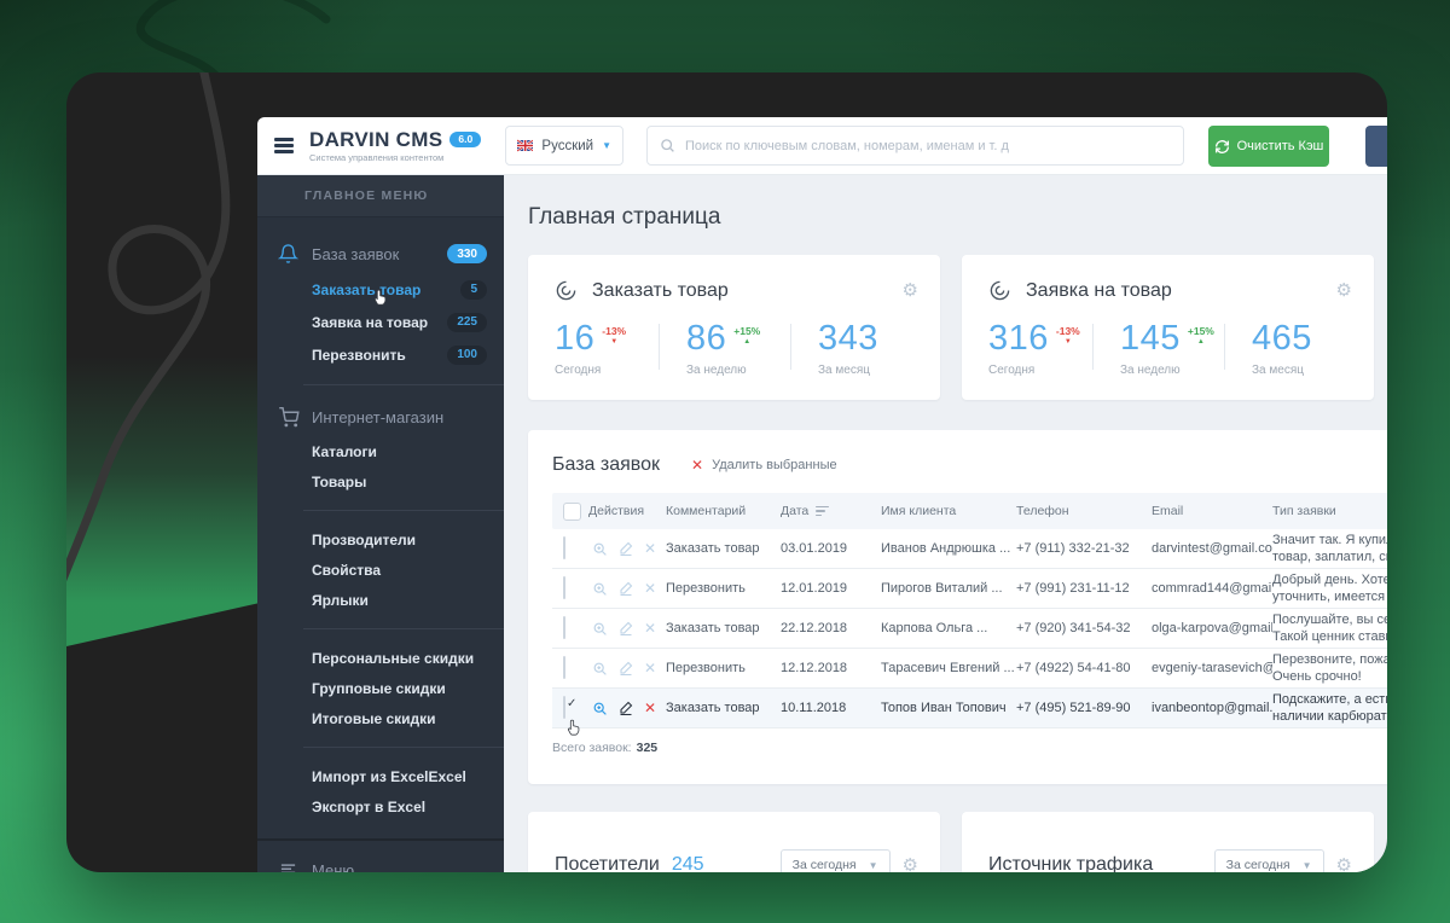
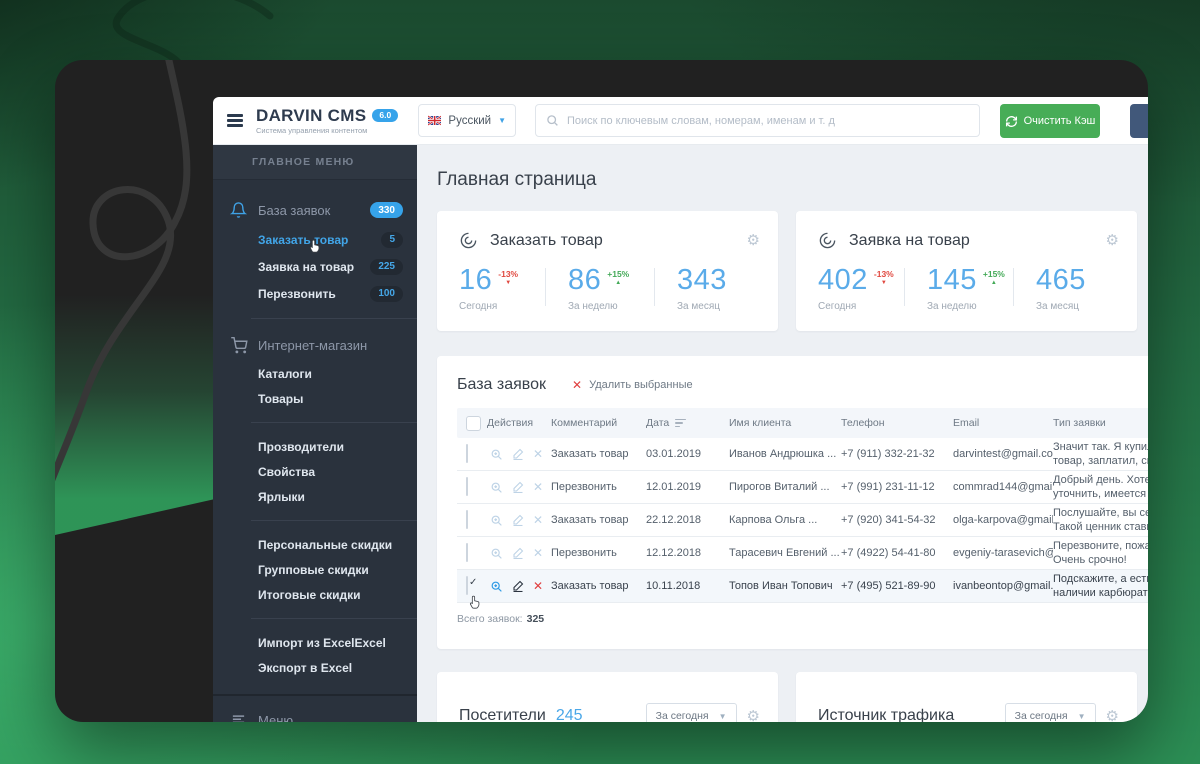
  DARVIN CMS
  6.0
  Система управления контентом
  Русский
  ▼
  Поиск по ключевым словам, номерам, именам и т. д
  Очистить Кэш
  ГЛАВНОЕ МЕНЮ
  База заявок
  330
  Заказать товар
  5
  Заявка на товар
  225
  Перезвонить
  100
  Интернет-магазин
  Каталоги
  Товары
  Прозводители
  Свойства
  Ярлыки
  Персональные скидки
  Групповые скидки
  Итоговые скидки
  Импорт из ExcelExcel
  Экспорт в Excel
  Меню
  Главная страница
  Заказать товар
  ⚙
  16
  -13%
  Сегодня
  86
  +15%
  За неделю
  343
  За месяц
  Заявка на товар
  ⚙
- 316
+ 402
  -13%
  Сегодня
  145
  +15%
  За неделю
  465
  За месяц
  База заявок
  ✕
  Удалить выбранные
  Действия
  Комментарий
  Дата
  Имя клиента
  Телефон
  Email
  Тип заявки
  ✕
  Заказать товар
  03.01.2019
  Иванов Андрюшка ...
  +7 (911) 332-21-32
  darvintest@gmail.co
  Значит так. Я купи
  товар, заплатил, с
  ✕
  Перезвонить
  12.01.2019
  Пирогов Виталий ...
  +7 (991) 231-11-12
  commrad144@gmai
  Добрый день. Хоте
  уточнить, имеется
  ✕
  Заказать товар
  22.12.2018
  Карпова Ольга ...
  +7 (920) 341-54-32
  olga-karpova@gmail
  Послушайте, вы с
  Такой ценник став
  ✕
  Перезвонить
  12.12.2018
  Тарасевич Евгений ...
  +7 (4922) 54-41-80
  evgeniy-tarasevich@
  Перезвоните, пожа
  Очень срочно!
  ✕
  Заказать товар
  10.11.2018
  Топов Иван Топович
  +7 (495) 521-89-90
  ivanbeontop@gmail.
  Подскажите, а ест
  наличии карбюрат
  Всего заявок: 325
  Посетители
  245
  За сегодня
  ▼
  ⚙
  Источник трафика
  За сегодня
  ▼
  ⚙
